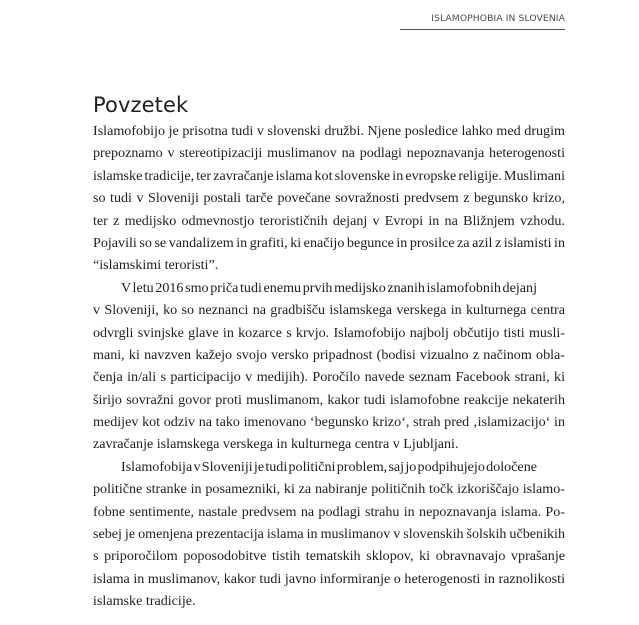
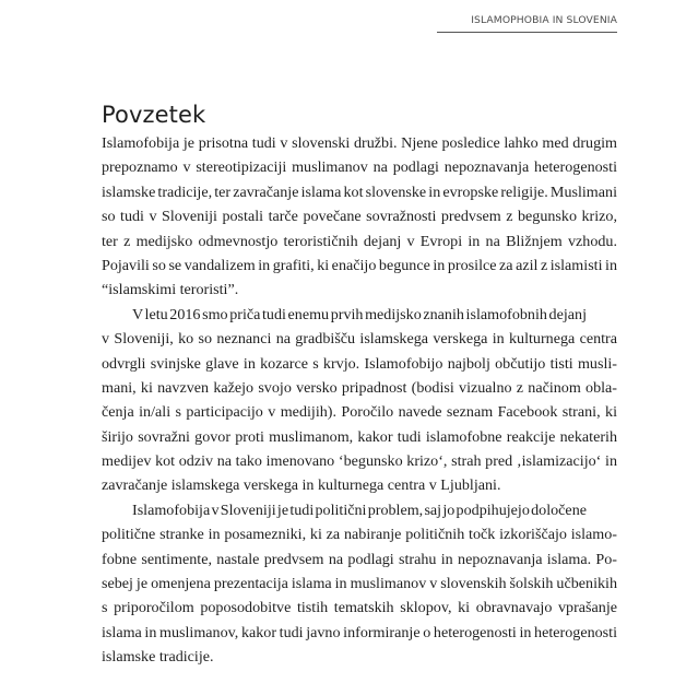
  ISLAMOPHOBIA IN SLOVENIA
  Povzetek
- Islamofobijo je prisotna tudi v slovenski družbi. Njene posledice lahko med drugim
+ Islamofobija je prisotna tudi v slovenski družbi. Njene posledice lahko med drugim
  prepoznamo v stereotipizaciji muslimanov na podlagi nepoznavanja heterogenosti
  islamske tradicije, ter zavračanje islama kot slovenske in evropske religije. Muslimani
  so tudi v Sloveniji postali tarče povečane sovražnosti predvsem z begunsko krizo,
  ter z medijsko odmevnostjo terorističnih dejanj v Evropi in na Bližnjem vzhodu.
  Pojavili so se vandalizem in grafiti, ki enačijo begunce in prosilce za azil z islamisti in
  “islamskimi teroristi”.
  V letu 2016 smo priča tudi enemu prvih medijsko znanih islamofobnih dejanj
  v Sloveniji, ko so neznanci na gradbišču islamskega verskega in kulturnega centra
  odvrgli svinjske glave in kozarce s krvjo. Islamofobijo najbolj občutijo tisti musli-
  mani, ki navzven kažejo svojo versko pripadnost (bodisi vizualno z načinom obla-
  čenja in/ali s participacijo v medijih). Poročilo navede seznam Facebook strani, ki
  širijo sovražni govor proti muslimanom, kakor tudi islamofobne reakcije nekaterih
  medijev kot odziv na tako imenovano ‘begunsko krizo‘, strah pred ‚islamizacijo‘ in
  zavračanje islamskega verskega in kulturnega centra v Ljubljani.
  Islamofobija v Sloveniji je tudi politični problem, saj jo podpihujejo določene
  politične stranke in posamezniki, ki za nabiranje političnih točk izkoriščajo islamo-
  fobne sentimente, nastale predvsem na podlagi strahu in nepoznavanja islama. Po-
  sebej je omenjena prezentacija islama in muslimanov v slovenskih šolskih učbenikih
  s priporočilom poposodobitve tistih tematskih sklopov, ki obravnavajo vprašanje
- islama in muslimanov, kakor tudi javno informiranje o heterogenosti in raznolikosti
+ islama in muslimanov, kakor tudi javno informiranje o heterogenosti in heterogenosti
  islamske tradicije.
